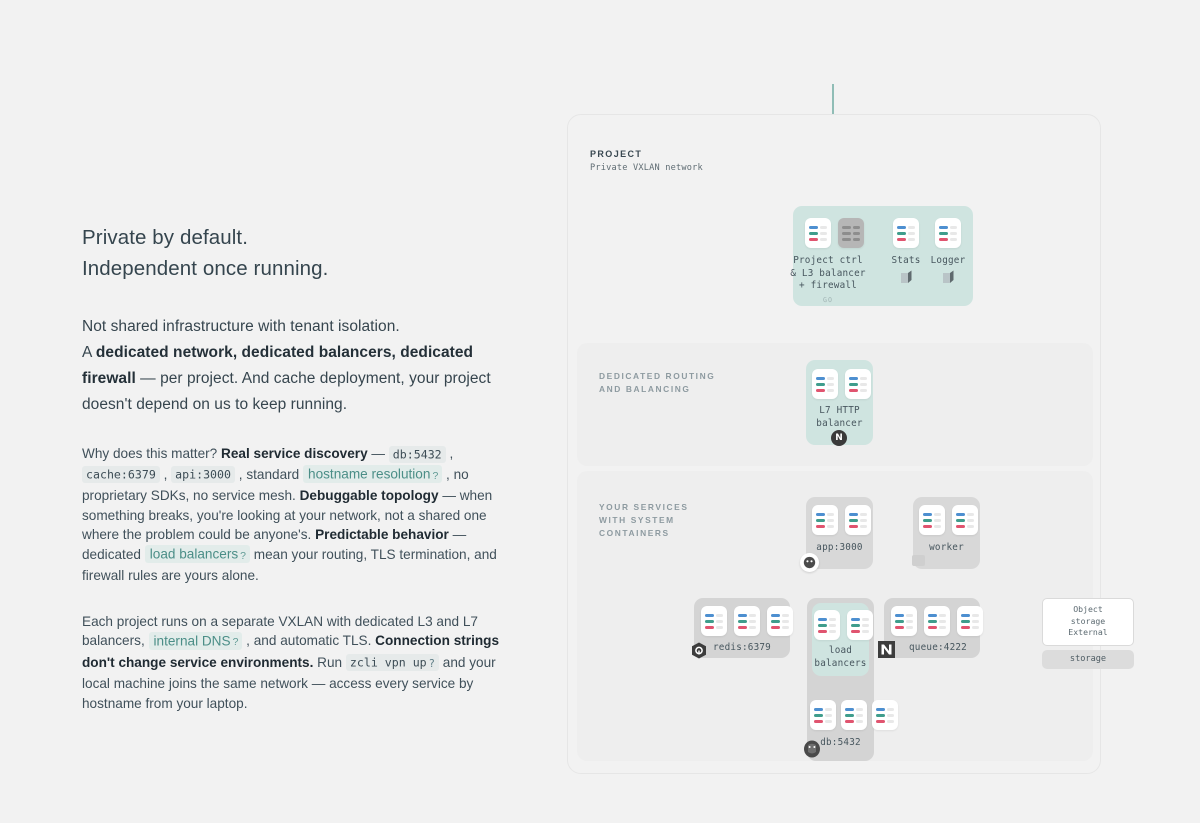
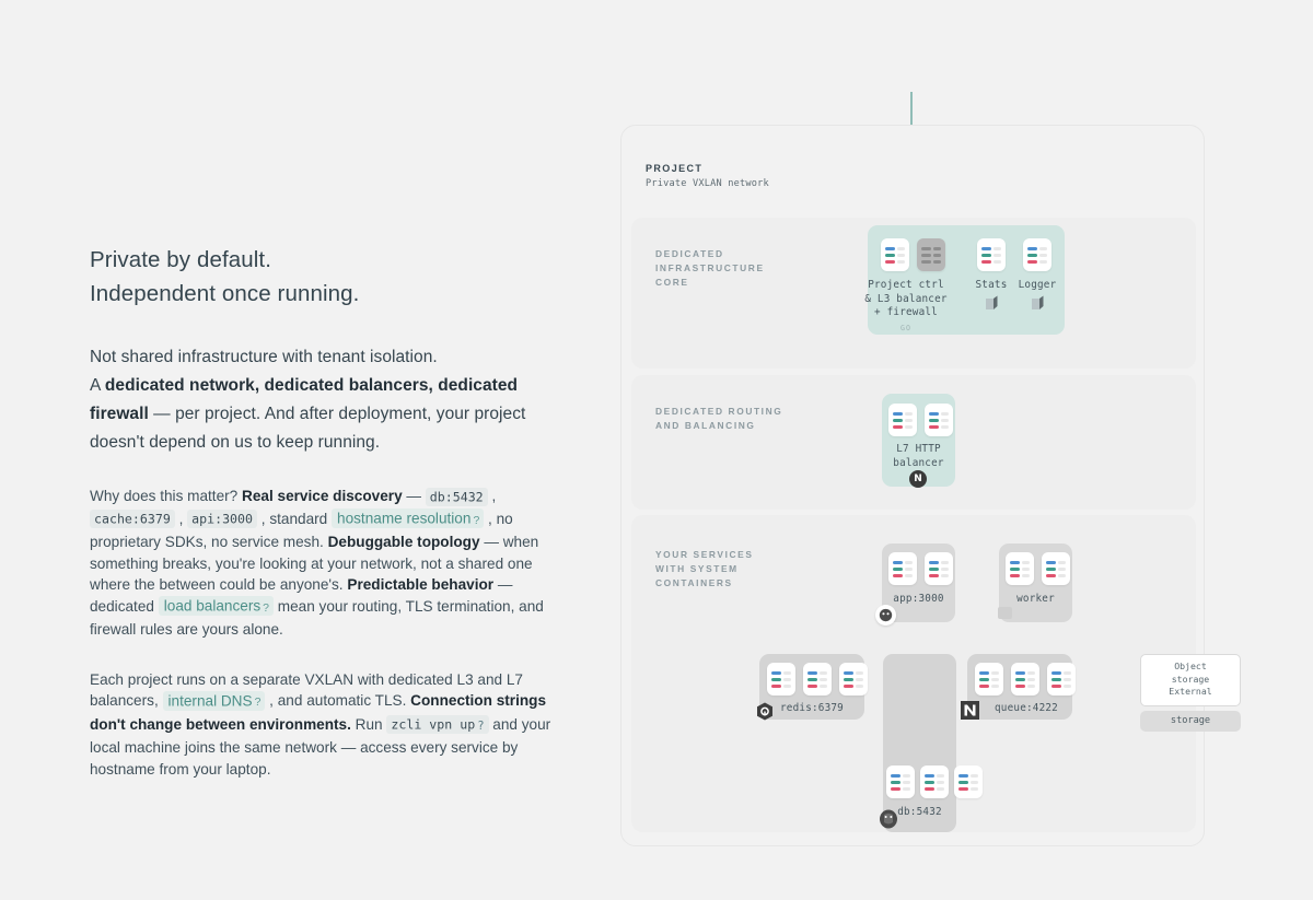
  Private by default.
  Independent once running.
  Not shared infrastructure with tenant isolation.
- A dedicated network, dedicated balancers, dedicated firewall — per project. And cache deployment, your project doesn't depend on us to keep running.
+ A dedicated network, dedicated balancers, dedicated firewall — per project. And after deployment, your project doesn't depend on us to keep running.
- Why does this matter? Real service discovery — db:5432 , cache:6379 , api:3000 , standard hostname resolution ? , no proprietary SDKs, no service mesh. Debuggable topology — when something breaks, you're looking at your network, not a shared one where the problem could be anyone's. Predictable behavior — dedicated load balancers ? mean your routing, TLS termination, and firewall rules are yours alone.
+ Why does this matter? Real service discovery — db:5432 , cache:6379 , api:3000 , standard hostname resolution ? , no proprietary SDKs, no service mesh. Debuggable topology — when something breaks, you're looking at your network, not a shared one where the between could be anyone's. Predictable behavior — dedicated load balancers ? mean your routing, TLS termination, and firewall rules are yours alone.
- Each project runs on a separate VXLAN with dedicated L3 and L7 balancers, internal DNS ? , and automatic TLS. Connection strings don't change service environments. Run zcli vpn up ? and your local machine joins the same network — access every service by hostname from your laptop.
+ Each project runs on a separate VXLAN with dedicated L3 and L7 balancers, internal DNS ? , and automatic TLS. Connection strings don't change between environments. Run zcli vpn up ? and your local machine joins the same network — access every service by hostname from your laptop.
  PROJECT
  Private VXLAN network
+ DEDICATED
+ INFRASTRUCTURE
+ CORE
  DEDICATED ROUTING
  AND BALANCING
  YOUR SERVICES
  WITH SYSTEM
  CONTAINERS
  Project ctrl
  & L3 balancer
  + firewall
  GO
  Stats
  Logger
  L7 HTTP
  balancer
  N
  app:3000
  worker
  redis:6379
- load
- balancers
  db:5432
  queue:4222
  Object
  storage
  External
  storage
